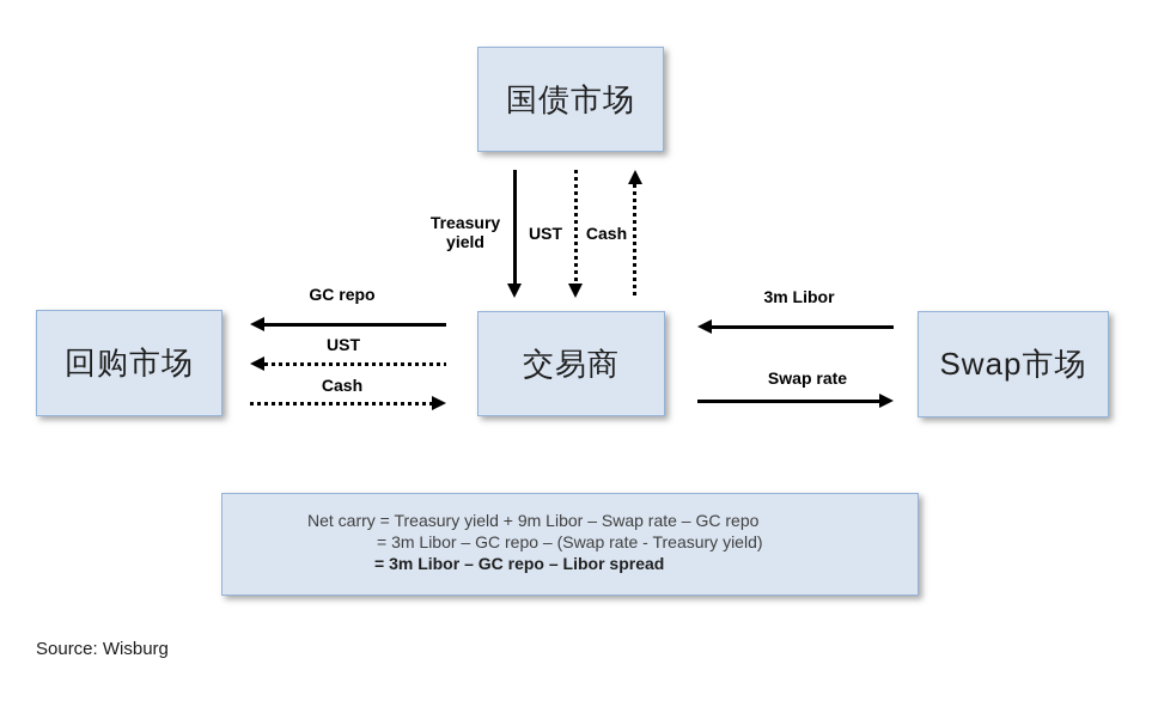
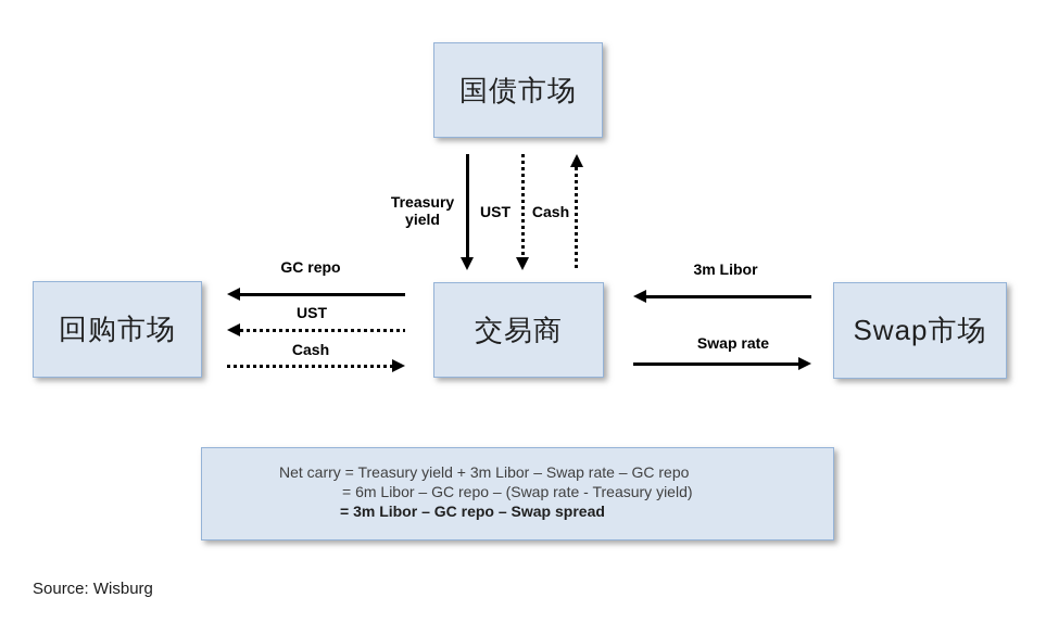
  国债市场
  交易商
  回购市场
  Swap市场
  Treasury yield
  UST
  Cash
  GC repo
  UST
  Cash
  3m Libor
  Swap rate
- Net carry = Treasury yield + 9m Libor – Swap rate – GC repo
+ Net carry = Treasury yield + 3m Libor – Swap rate – GC repo
- = 3m Libor – GC repo – (Swap rate - Treasury yield)
+ = 6m Libor – GC repo – (Swap rate - Treasury yield)
- = 3m Libor – GC repo – Libor spread
+ = 3m Libor – GC repo – Swap spread
  Source: Wisburg
